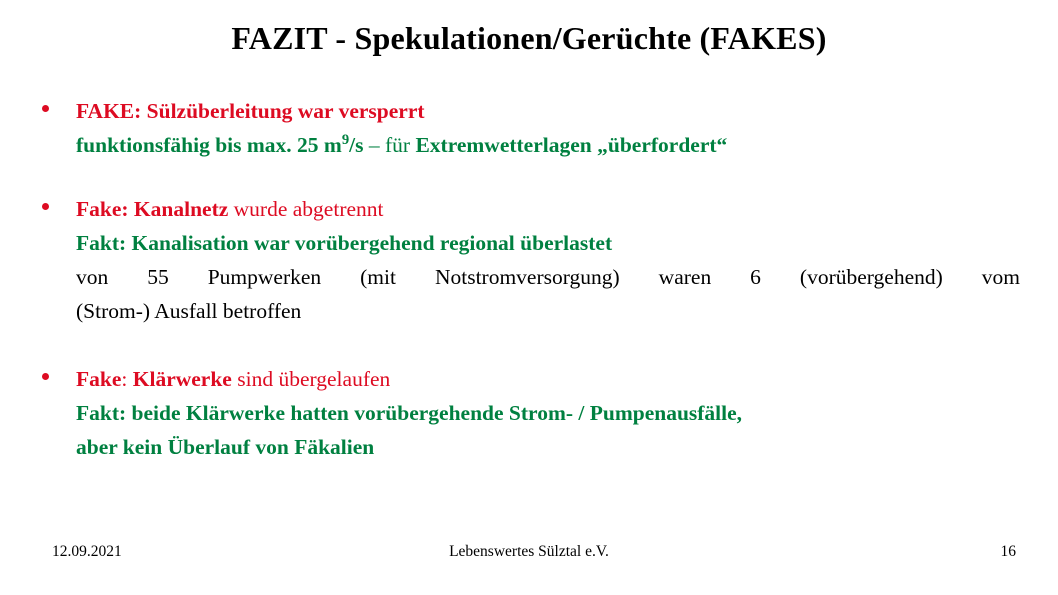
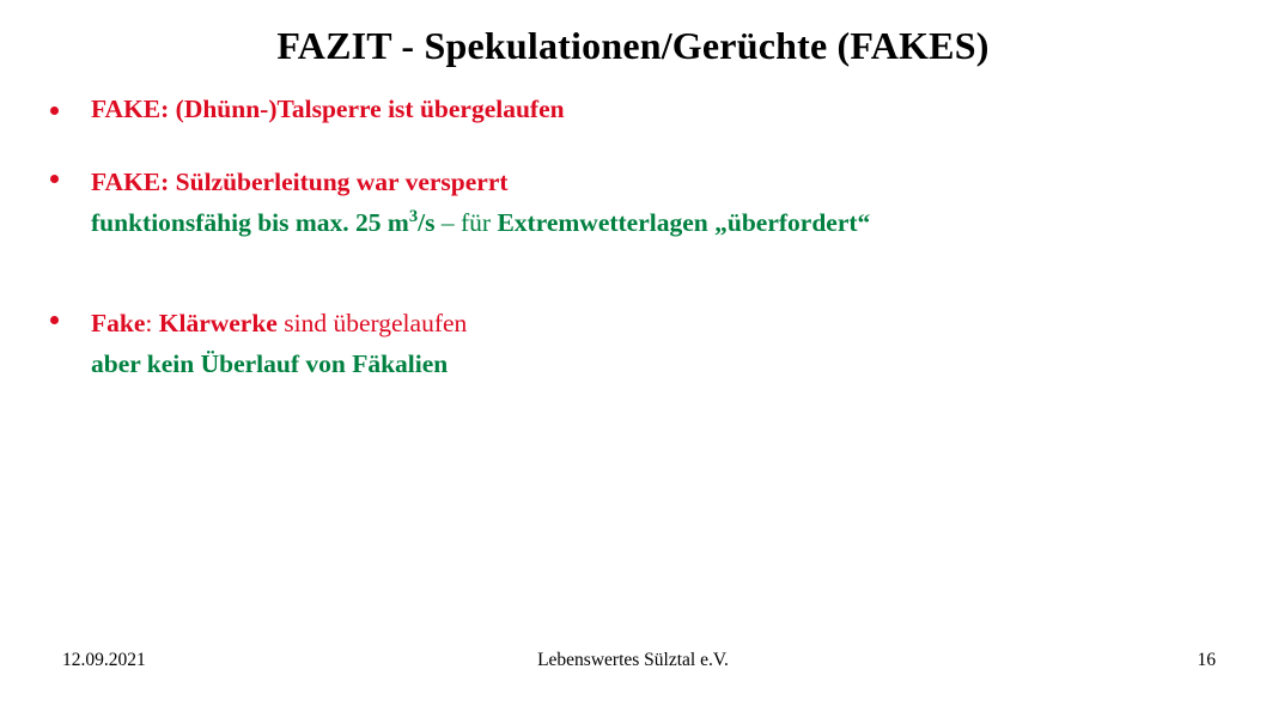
  FAZIT - Spekulationen/Gerüchte (FAKES)
+ FAKE: (Dhünn-)Talsperre ist übergelaufen
  FAKE: Sülzüberleitung war versperrt
- funktionsfähig bis max. 25 m9/s – für Extremwetterlagen „überfordert“
+ funktionsfähig bis max. 25 m3/s – für Extremwetterlagen „überfordert“
- Fake: Kanalnetz wurde abgetrennt
- Fakt: Kanalisation war vorübergehend regional überlastet
- von 55 Pumpwerken (mit Notstromversorgung) waren 6 (vorübergehend) vom
- (Strom-) Ausfall betroffen
  Fake: Klärwerke sind übergelaufen
- Fakt: beide Klärwerke hatten vorübergehende Strom- / Pumpenausfälle,
  aber kein Überlauf von Fäkalien
  12.09.2021
  Lebenswertes Sülztal e.V.
  16
